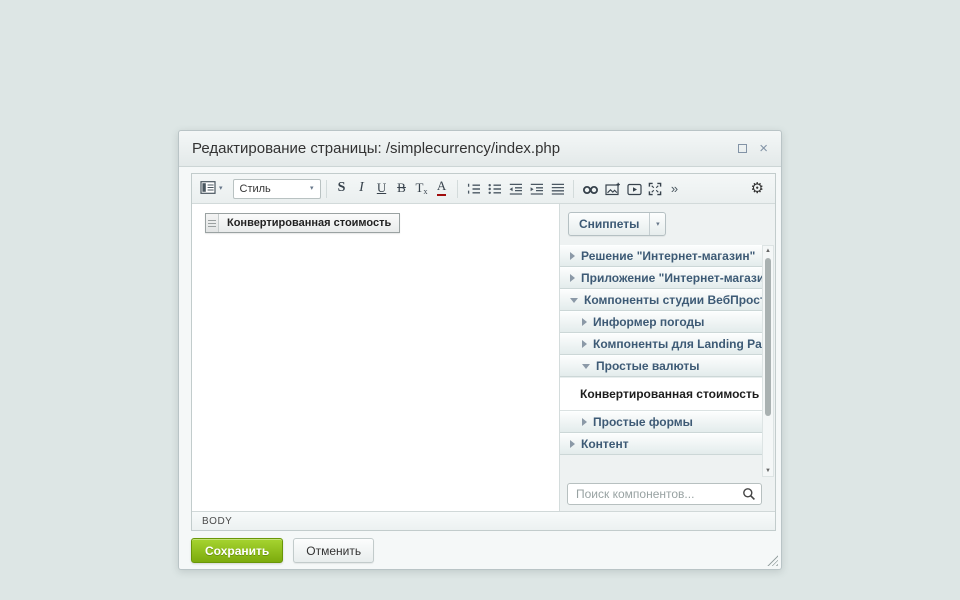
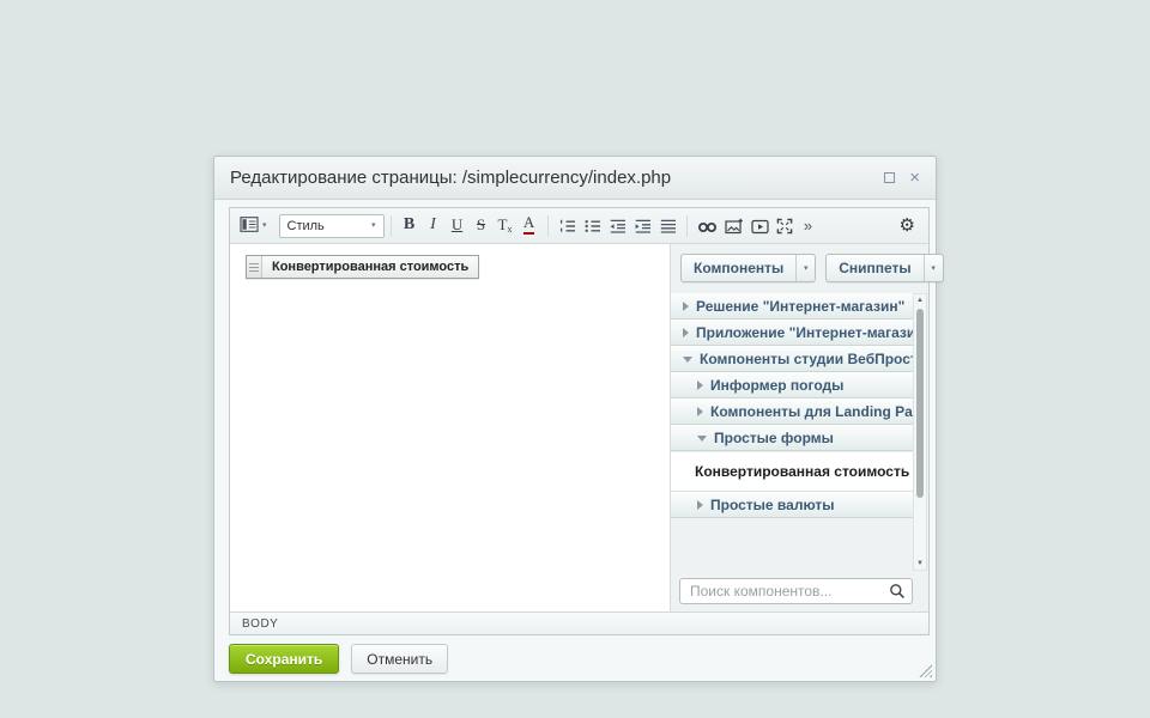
  Редактирование страницы: /simplecurrency/index.php
  ×
  Стиль
- S
+ B
  I
  U
- B
+ S
  T
  x
  A
  »
  ⚙
  Конвертированная стоимость
+ Компоненты
  Сниппеты
  Решение "Интернет-магазин"
  Приложение "Интернет-магази
  Компоненты студии ВебПрос
  Информер погоды
  Компоненты для Landing Pa
- Простые валюты
+ Простые формы
  Конвертированная стоимость
- Простые формы
+ Простые валюты
- Контент
  Поиск компонентов...
  BODY
  Сохранить
  Отменить
